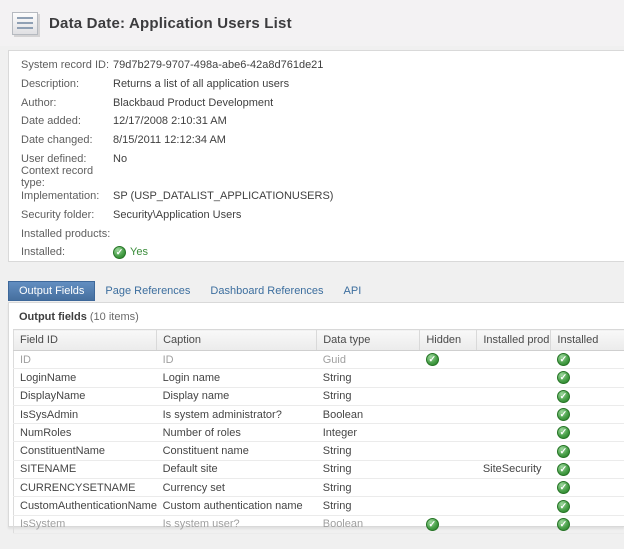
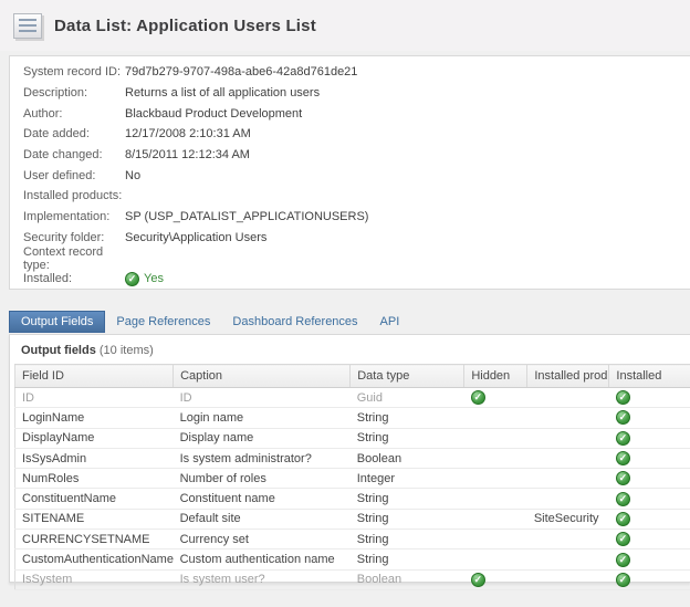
- Data Date: Application Users List
+ Data List: Application Users List
  System record ID:
  79d7b279-9707-498a-abe6-42a8d761de21
  Description:
  Returns a list of all application users
  Author:
  Blackbaud Product Development
  Date added:
  12/17/2008 2:10:31 AM
  Date changed:
  8/15/2011 12:12:34 AM
  User defined:
  No
- Context record type:
+ Installed products:
  Implementation:
  SP (USP_DATALIST_APPLICATIONUSERS)
  Security folder:
  Security\Application Users
- Installed products:
+ Context record type:
  Installed:
  ✓
  Yes
  Output Fields
  Page References
  Dashboard References
  API
  Output fields (10 items)
  Field ID	Caption	Data type	Hidden	Installed prod	Installed
  ID	ID	Guid	✓		✓
  LoginName	Login name	String			✓
  DisplayName	Display name	String			✓
  IsSysAdmin	Is system administrator?	Boolean			✓
  NumRoles	Number of roles	Integer			✓
  ConstituentName	Constituent name	String			✓
  SITENAME	Default site	String		SiteSecurity	✓
  CURRENCYSETNAME	Currency set	String			✓
  CustomAuthenticationName	Custom authentication name	String			✓
  IsSystem	Is system user?	Boolean	✓		✓
